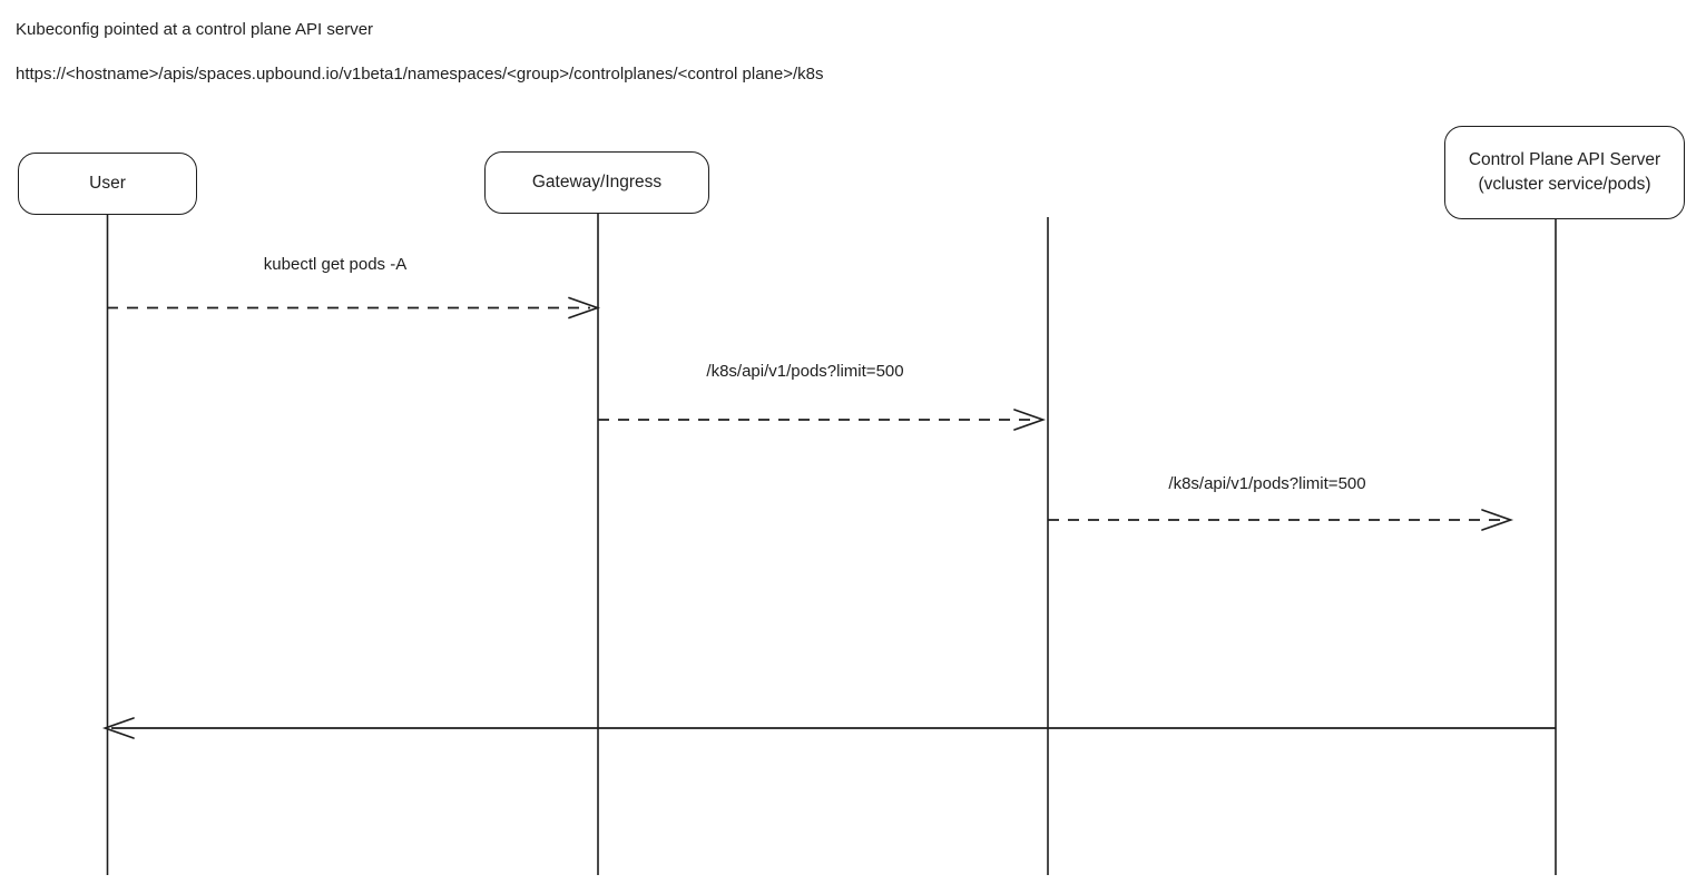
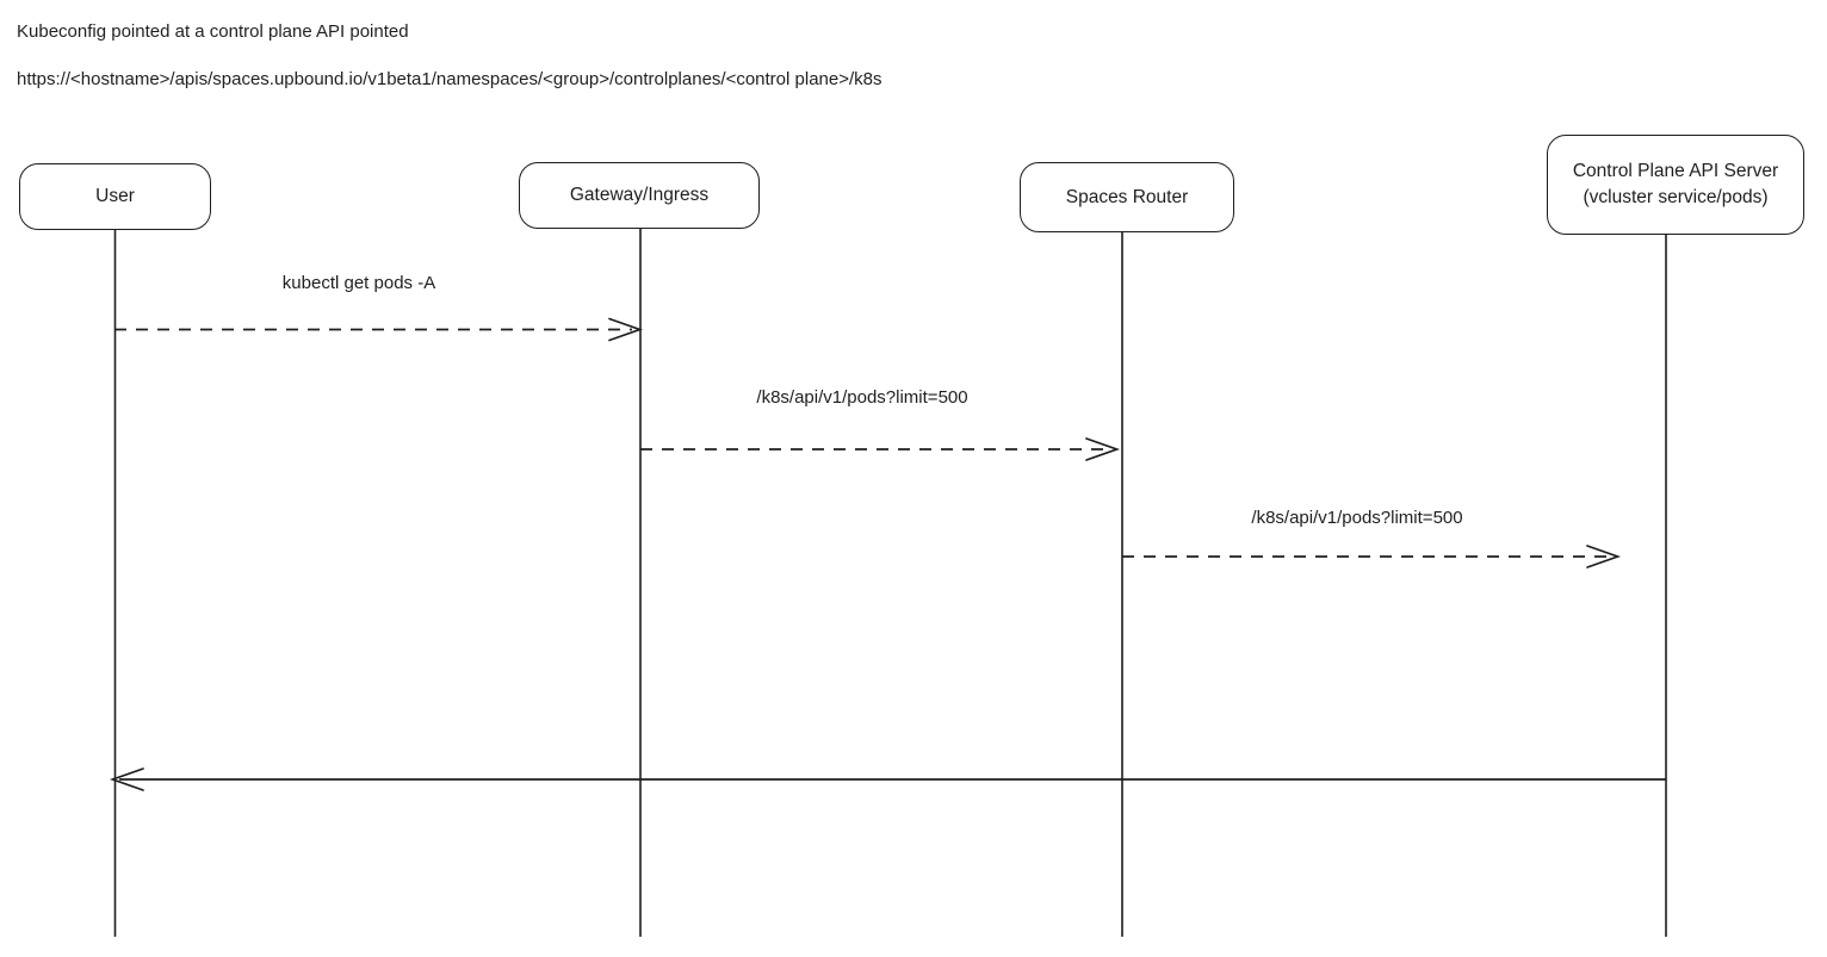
- Kubeconfig pointed at a control plane API server
+ Kubeconfig pointed at a control plane API pointed
  https://<hostname>/apis/spaces.upbound.io/v1beta1/namespaces/<group>/controlplanes/<control plane>/k8s
  User
  Gateway/Ingress
+ Spaces Router
  Control Plane API Server
  (vcluster service/pods)
  kubectl get pods -A
  /k8s/api/v1/pods?limit=500
  /k8s/api/v1/pods?limit=500
